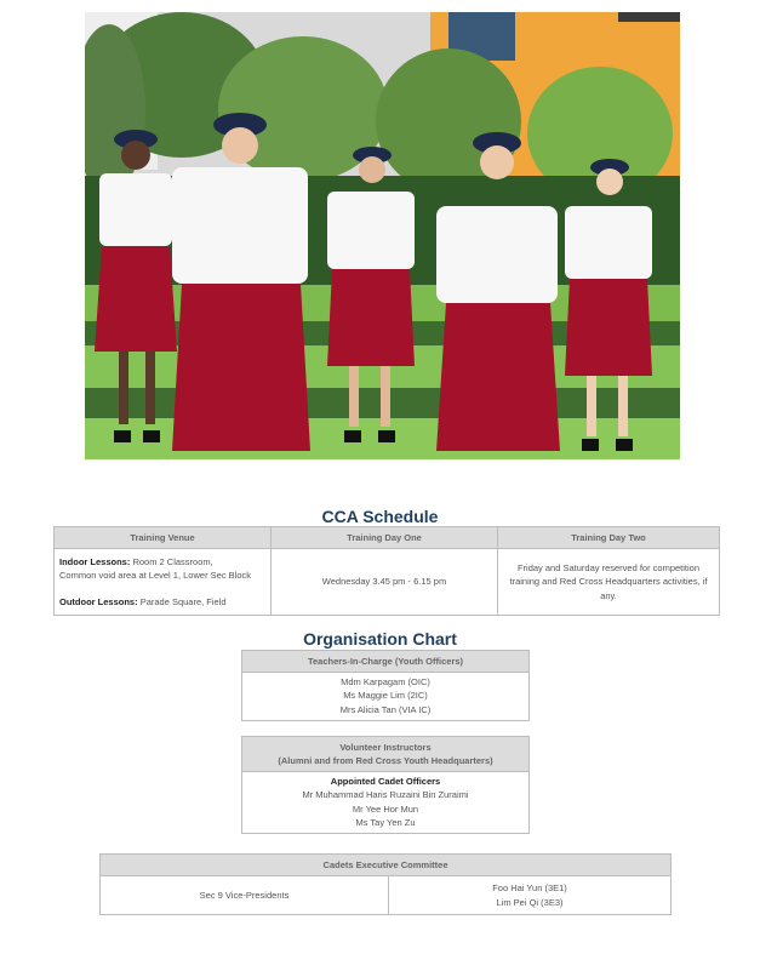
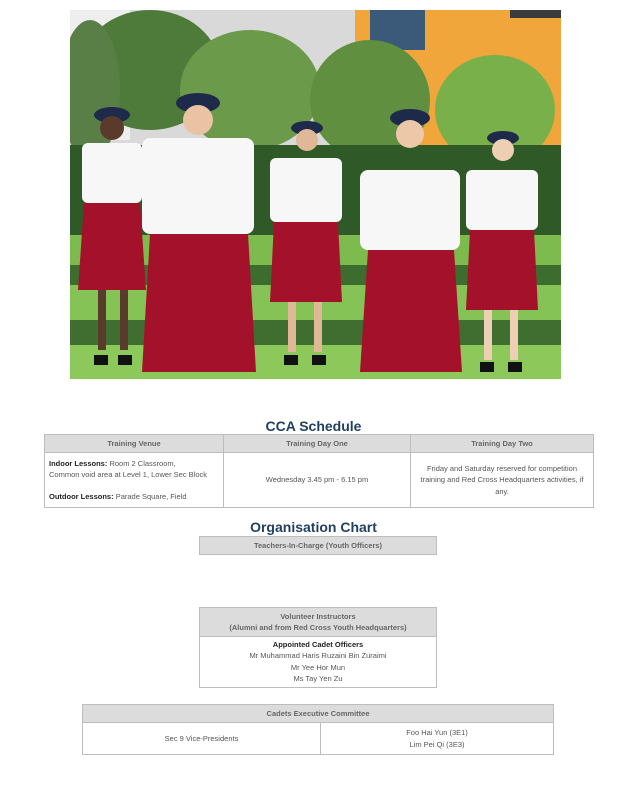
  CCA Schedule
  Training Venue	Training Day One	Training Day Two
  Indoor Lessons: Room 2 Classroom, Common void area at Level 1, Lower Sec Block Outdoor Lessons: Parade Square, Field	Wednesday 3.45 pm - 6.15 pm	Friday and Saturday reserved for competition training and Red Cross Headquarters activities, if any.
  Organisation Chart
  Teachers-In-Charge (Youth Officers)
- Mdm Karpagam (OIC) Ms Maggie Lim (2IC) Mrs Alicia Tan (VIA IC)
  Volunteer Instructors (Alumni and from Red Cross Youth Headquarters)
  Appointed Cadet Officers Mr Muhammad Haris Ruzaini Bin Zuraimi Mr Yee Hor Mun Ms Tay Yen Zu
  Cadets Executive Committee
  Sec 9 Vice-Presidents	Foo Hai Yun (3E1) Lim Pei Qi (3E3)
